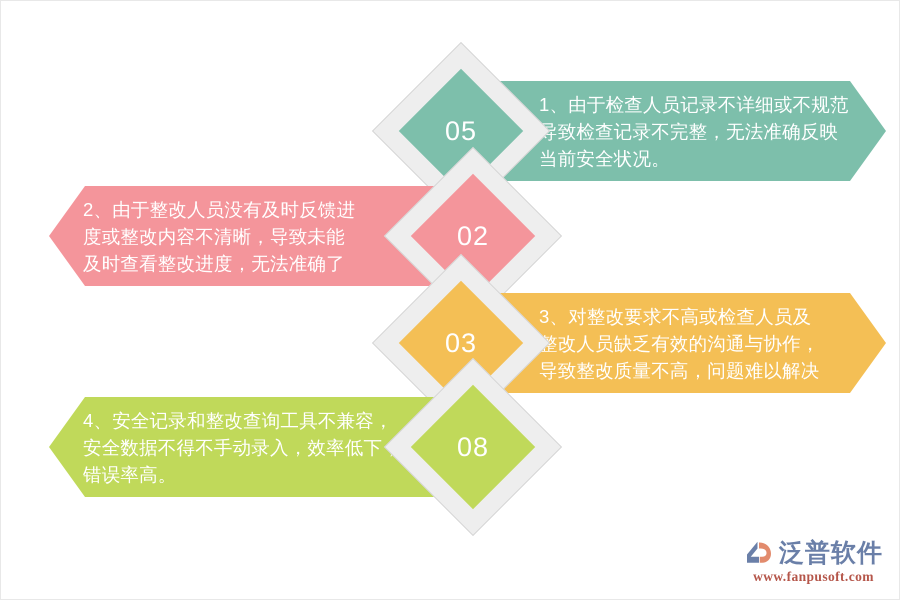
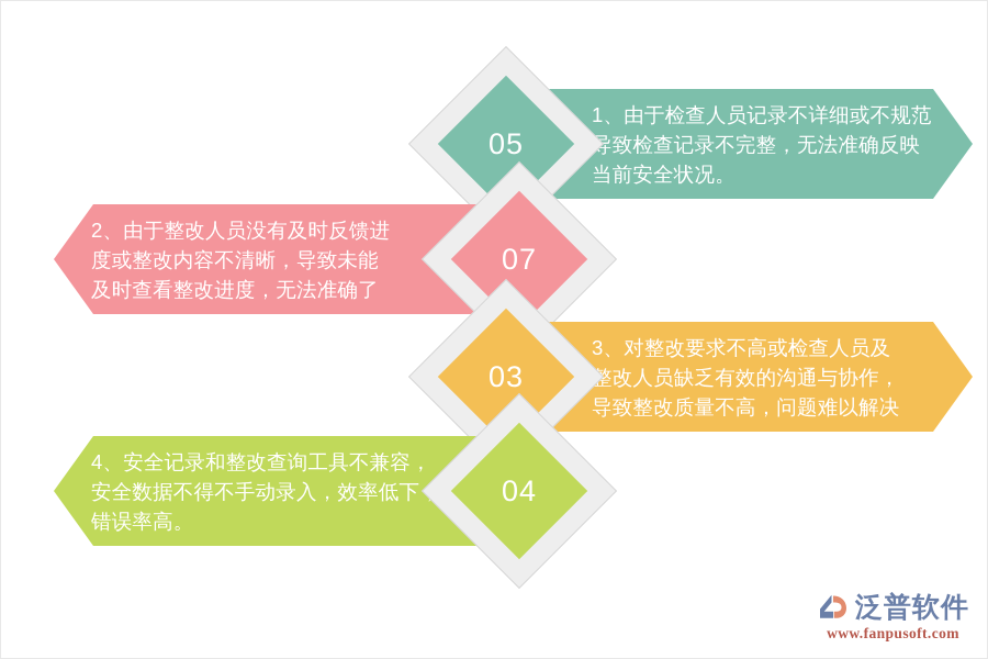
  1、由于检查人员记录不详细或不规范
  致检查记录不完整，无法准确反映
  当前安全状况。
  05
  2、由于整改人员没有及时反馈进
  度或整改内容不清晰，导致未能
  及时查看整改进度，无法准确了
- 02
+ 07
  3、对整改要求不高或检查人员及
  改人员缺乏有效的沟通与协作，
  导致整改质量不高，问题难以解决
  03
  4、安全记录和整改查询工具不兼容，
  安全数据不得不手动录入，效率低下
  错误率高。
- 08
+ 04
  泛普软件
  www.fanpusoft.com
